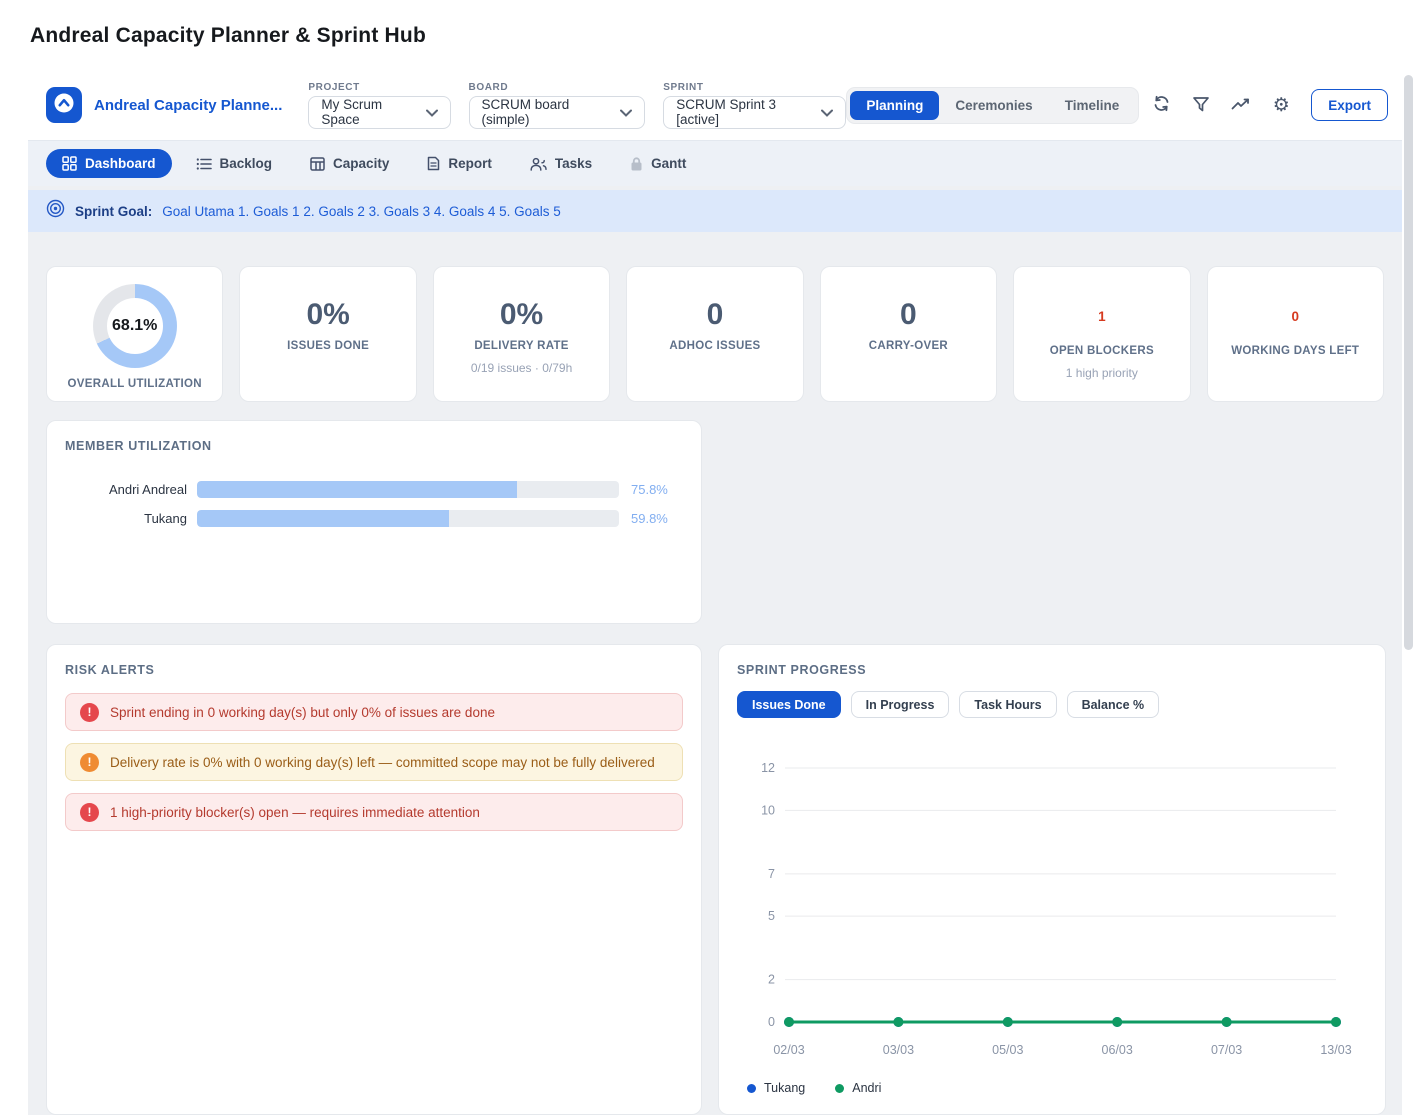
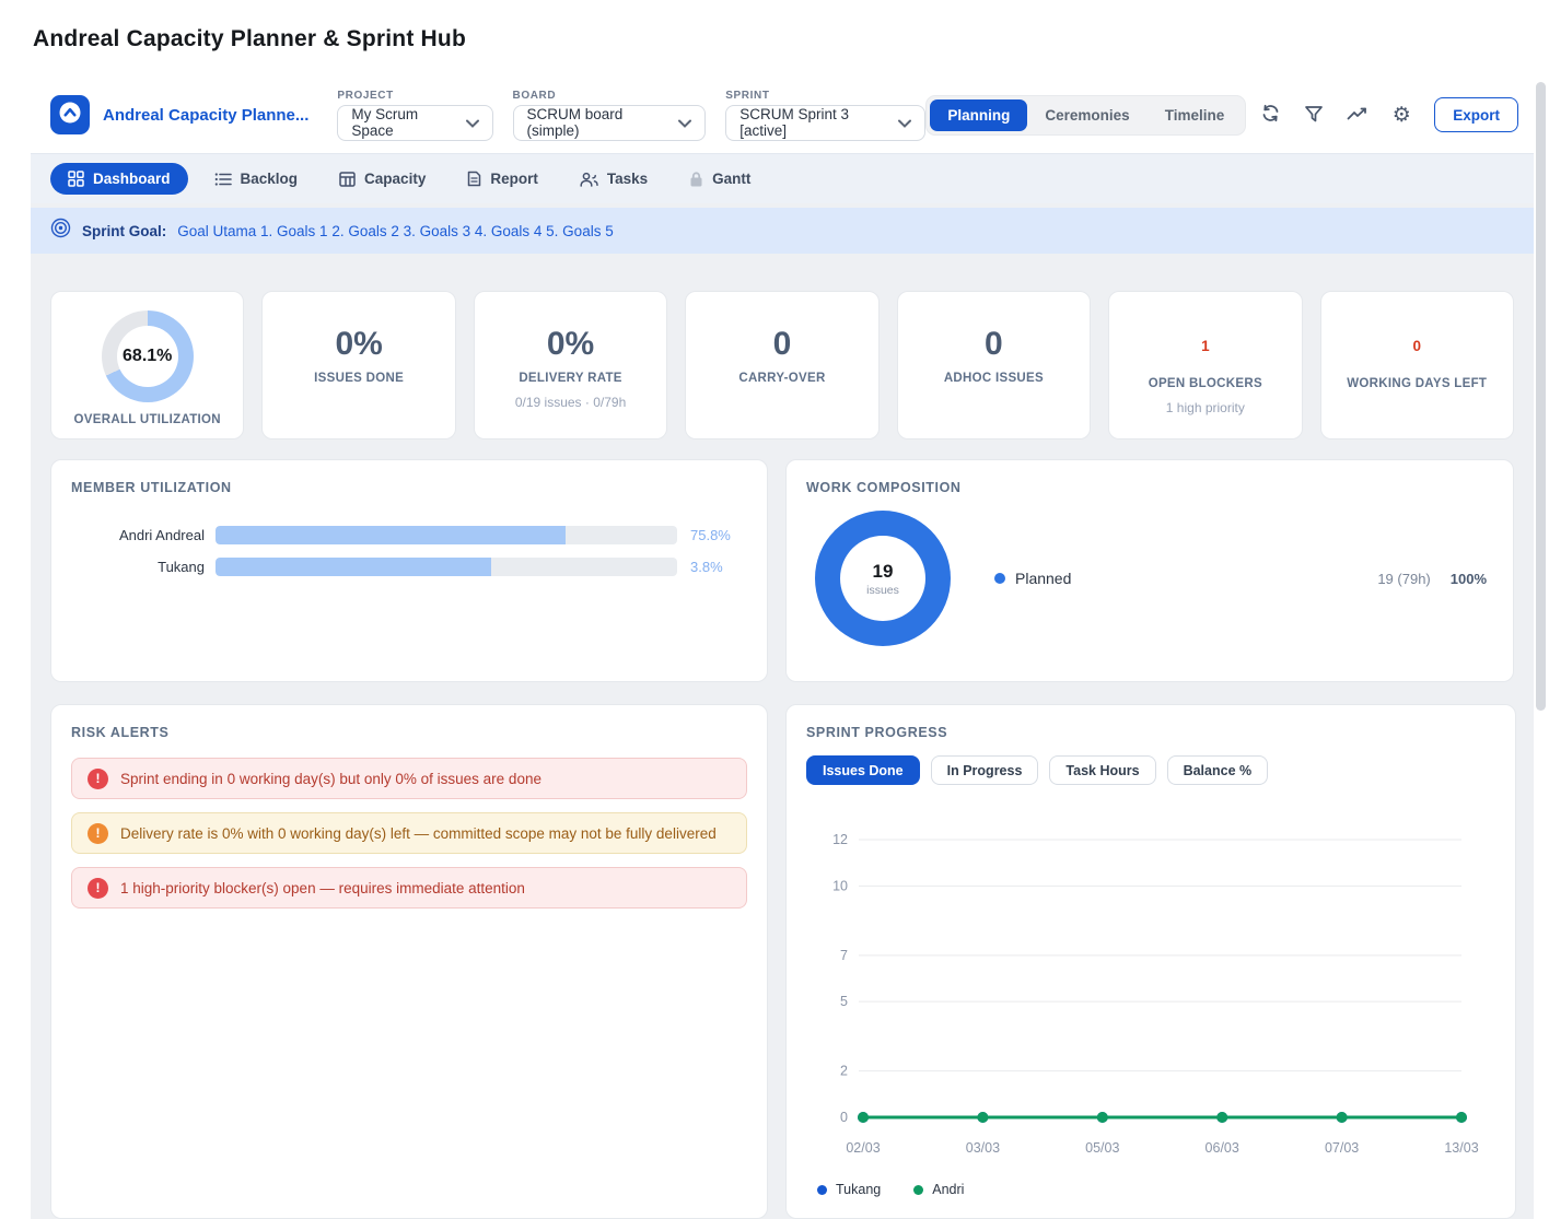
  Andreal Capacity Planner & Sprint Hub
  Andreal Capacity Planne...
  PROJECT
  My Scrum Space
  BOARD
  SCRUM board (simple)
  SPRINT
  SCRUM Sprint 3 [active]
  Planning
  Ceremonies
  Timeline
  ⚙
  Export
  Dashboard
  Backlog
  Capacity
  Report
  Tasks
  Gantt
  Sprint Goal:
  Goal Utama 1. Goals 1 2. Goals 2 3. Goals 3 4. Goals 4 5. Goals 5
  68.1%
  OVERALL UTILIZATION
  0%
  ISSUES DONE
  0%
  DELIVERY RATE
  0/19 issues · 0/79h
  0
- ADHOC ISSUES
+ CARRY-OVER
  0
- CARRY-OVER
+ ADHOC ISSUES
  1
  OPEN BLOCKERS
  1 high priority
  0
  WORKING DAYS LEFT
  MEMBER UTILIZATION
  Andri Andreal
  75.8%
  Tukang
- 59.8%
+ 3.8%
+ WORK COMPOSITION
+ 19
+ issues
+ Planned
+ 19 (79h)
+ 100%
  RISK ALERTS
  !
  Sprint ending in 0 working day(s) but only 0% of issues are done
  !
  Delivery rate is 0% with 0 working day(s) left — committed scope may not be fully delivered
  !
  1 high-priority blocker(s) open — requires immediate attention
  SPRINT PROGRESS
  Issues Done
  In Progress
  Task Hours
  Balance %
  0
  2
  5
  7
  10
  12
  02/03
  03/03
  05/03
  06/03
  07/03
  13/03
  Tukang
  Andri
